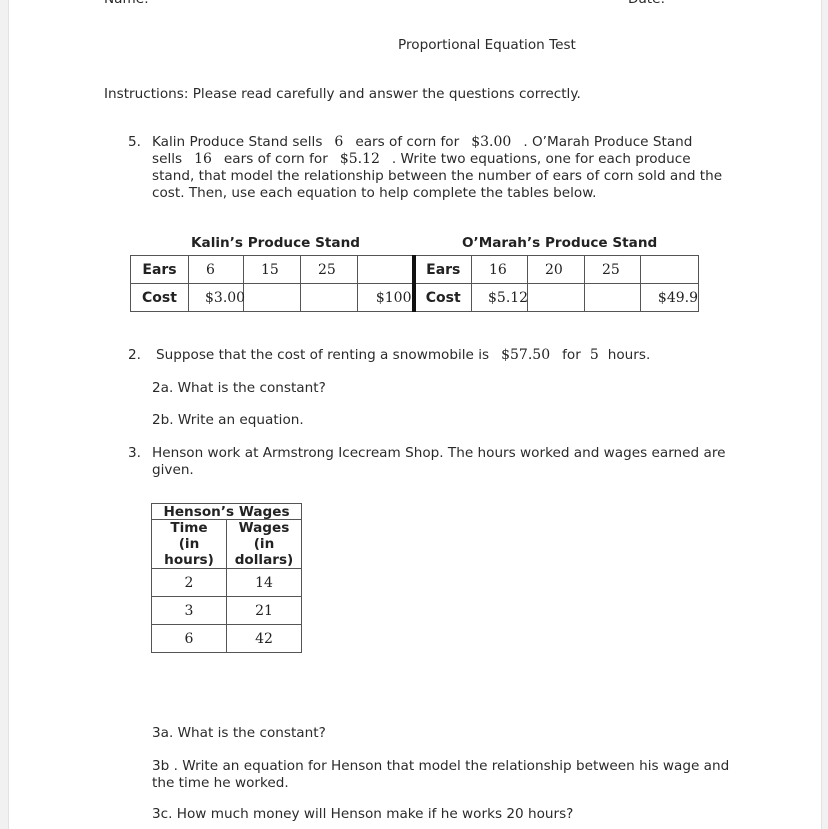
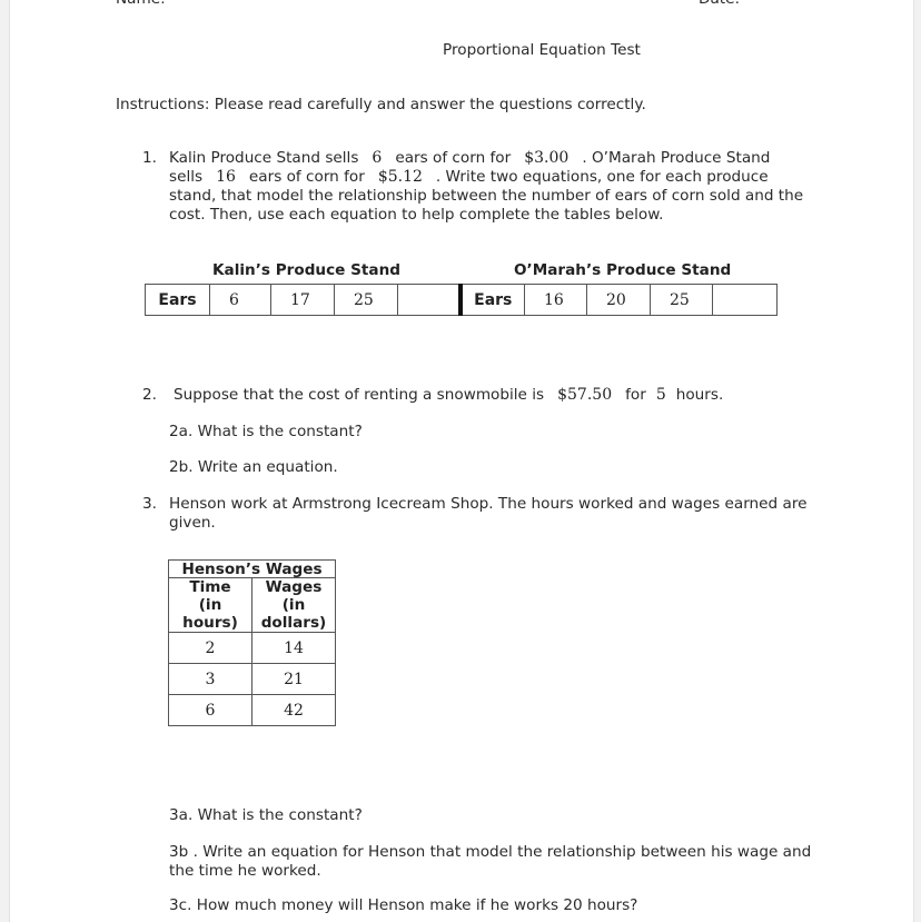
  Proportional Equation Test
  Instructions: Please read carefully and answer the questions correctly.
- 5.
+ 1.
  Kalin Produce Stand sells 6 ears of corn for $3.00 . O’Marah Produce Stand
  sells 16 ears of corn for $5.12 . Write two equations, one for each produce
  stand, that model the relationship between the number of ears of corn sold and the
  cost. Then, use each equation to help complete the tables below.
  Kalin’s Produce Stand
  O’Marah’s Produce Stand
- Ears	6	15	25		Ears	16	20	25
+ Ears	6	17	25		Ears	16	20	25
- Cost	$3.00			$100	Cost	$5.12			$49.9
  2.
  Suppose that the cost of renting a snowmobile is $57.50 for 5 hours.
  2a. What is the constant?
  2b. Write an equation.
  3.
  Henson work at Armstrong Icecream Shop. The hours worked and wages earned are
  given.
  Henson’s Wages
  Time (in hours)	Wages (in dollars)
  2	14
  3	21
  6	42
  3a. What is the constant?
  3b . Write an equation for Henson that model the relationship between his wage and
  the time he worked.
  3c. How much money will Henson make if he works 20 hours?
